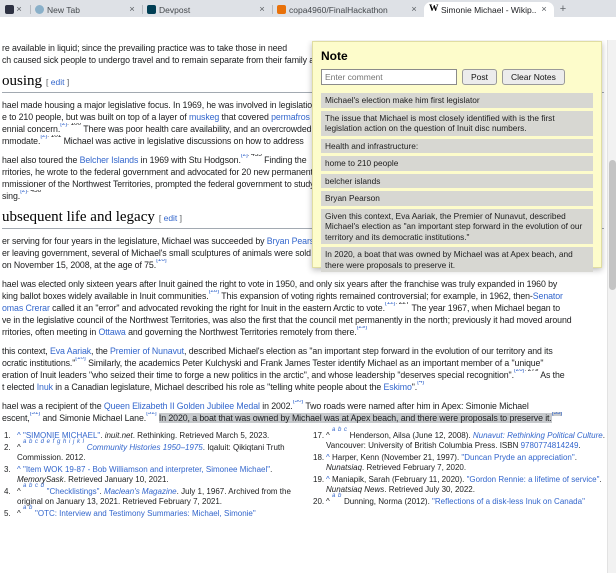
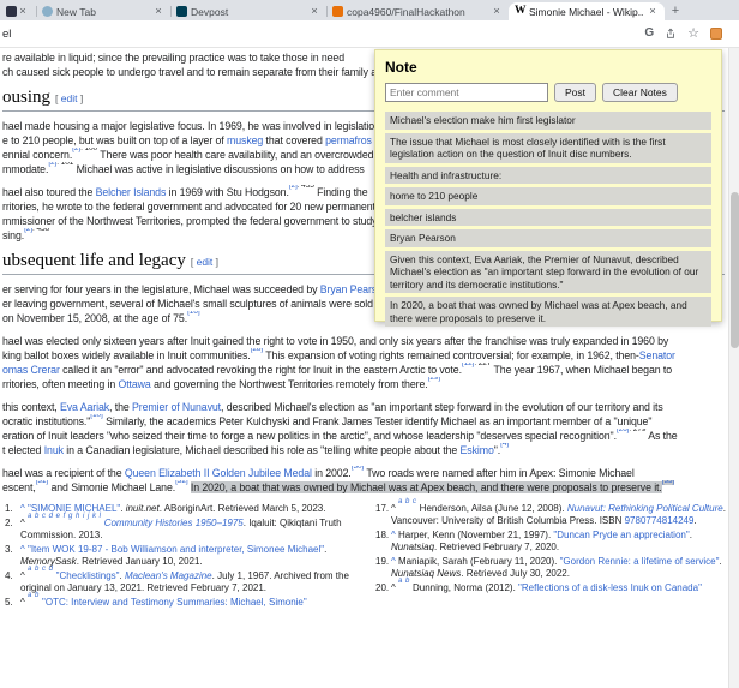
  ×
  New Tab
  ×
  Devpost
  ×
  copa4960/FinalHackathon
  ×
  W
  Simonie Michael - Wikip..
  ×
  +
+ el
+ G
+ ☆
  re available in liquid; since the prevailing practice was to take those in need
  ch caused sick people to undergo travel and to remain separate from their family
  ousing [ edit ]
  hael made housing a major legislative focus. In 1969, he was involved in legislatio
  e to 210 people, but was built on top of a layer of muskeg that covered permafros
  ennial concern. There was poor health care availability, and an overcrowded
  mmodate. Michael was active in legislative discussions on how to address
  hael also toured the Belcher Islands in 1969 with Stu Hodgson. Finding the
  rritories, he wrote to the federal government and advocated for 20 new permanen
  mmissioner of the Northwest Territories, prompted the federal government to stud
  ubsequent life and legacy [ edit ]
  er serving for four years in the legislature, Michael was succeeded by Bryan Pear
  er leaving government, several of Michael's small sculptures of animals were sold
  on November 15, 2008, at the age of 75.
  hael was elected only sixteen years after Inuit gained the right to vote in 1950, and only six years after the franchise was truly expanded in 1960 by
  king ballot boxes widely available in Inuit communities. This expansion of voting rights remained controversial; for example, in 1962, then-Senator
  omas Crerar called it an "error" and advocated revoking the right for Inuit in the eastern Arctic to vote. The year 1967, when Michael began to
- ve in the legislative council of the Northwest Territories, was also the first that the council met permanently in the north; previously it had moved around
  rritories, often meeting in Ottawa and governing the Northwest Territories remotely from there.
  this context, Eva Aariak, the Premier of Nunavut, described Michael's election as "an important step forward in the evolution of our territory and its
  ocratic institutions." Similarly, the academics Peter Kulchyski and Frank James Tester identify Michael as an important member of a "unique"
  eration of Inuit leaders "who seized their time to forge a new politics in the arctic", and whose leadership "deserves special recognition". As the
  t elected Inuk in a Canadian legislature, Michael described his role as "telling white people about the Eskimo".
  hael was a recipient of the Queen Elizabeth II Golden Jubilee Medal in 2002. Two roads were named after him in Apex: Simonie Michael
  escent, and Simonie Michael Lane. In 2020, a boat that was owned by Michael was at Apex beach, and there were proposals to preserve it.
  1.
- ^ "SIMONIE MICHAEL". inuit.net. Rethinking. Retrieved March 5, 2023.
+ ^ "SIMONIE MICHAEL". inuit.net. ABoriginArt. Retrieved March 5, 2023.
  2.
- ^ Community Histories 1950–1975. Iqaluit: Qikiqtani Truth Commission. 2012.
+ ^ Community Histories 1950–1975. Iqaluit: Qikiqtani Truth Commission. 2013.
  3.
  ^ "Item WOK 19-87 - Bob Williamson and interpreter, Simonee Michael". MemorySask. Retrieved January 10, 2021.
  4.
  ^ "Checklistings". Maclean's Magazine. July 1, 1967. Archived from the original on January 13, 2021. Retrieved February 7, 2021.
  5.
  ^ "OTC: Interview and Testimony Summaries: Michael, Simonie"
  17.
  ^ Henderson, Ailsa (June 12, 2008). Nunavut: Rethinking Political Culture. Vancouver: University of British Columbia Press. ISBN 9780774814249.
  18.
  ^ Harper, Kenn (November 21, 1997). "Duncan Pryde an appreciation". Nunatsiaq. Retrieved February 7, 2020.
  19.
  ^ Maniapik, Sarah (February 11, 2020). "Gordon Rennie: a lifetime of service". Nunatsiaq News. Retrieved July 30, 2022.
  20.
  ^ Dunning, Norma (2012). "Reflections of a disk-less Inuk on Canada"
  Note
  Enter comment
  Post
  Clear Notes
  Michael's election make him first legislator
  The issue that Michael is most closely identified with is the first legislation action on the question of Inuit disc numbers.
  Health and infrastructure:
  home to 210 people
  belcher islands
  Bryan Pearson
  Given this context, Eva Aariak, the Premier of Nunavut, described Michael's election as "an important step forward in the evolution of our territory and its democratic institutions."
  In 2020, a boat that was owned by Michael was at Apex beach, and there were proposals to preserve it.
